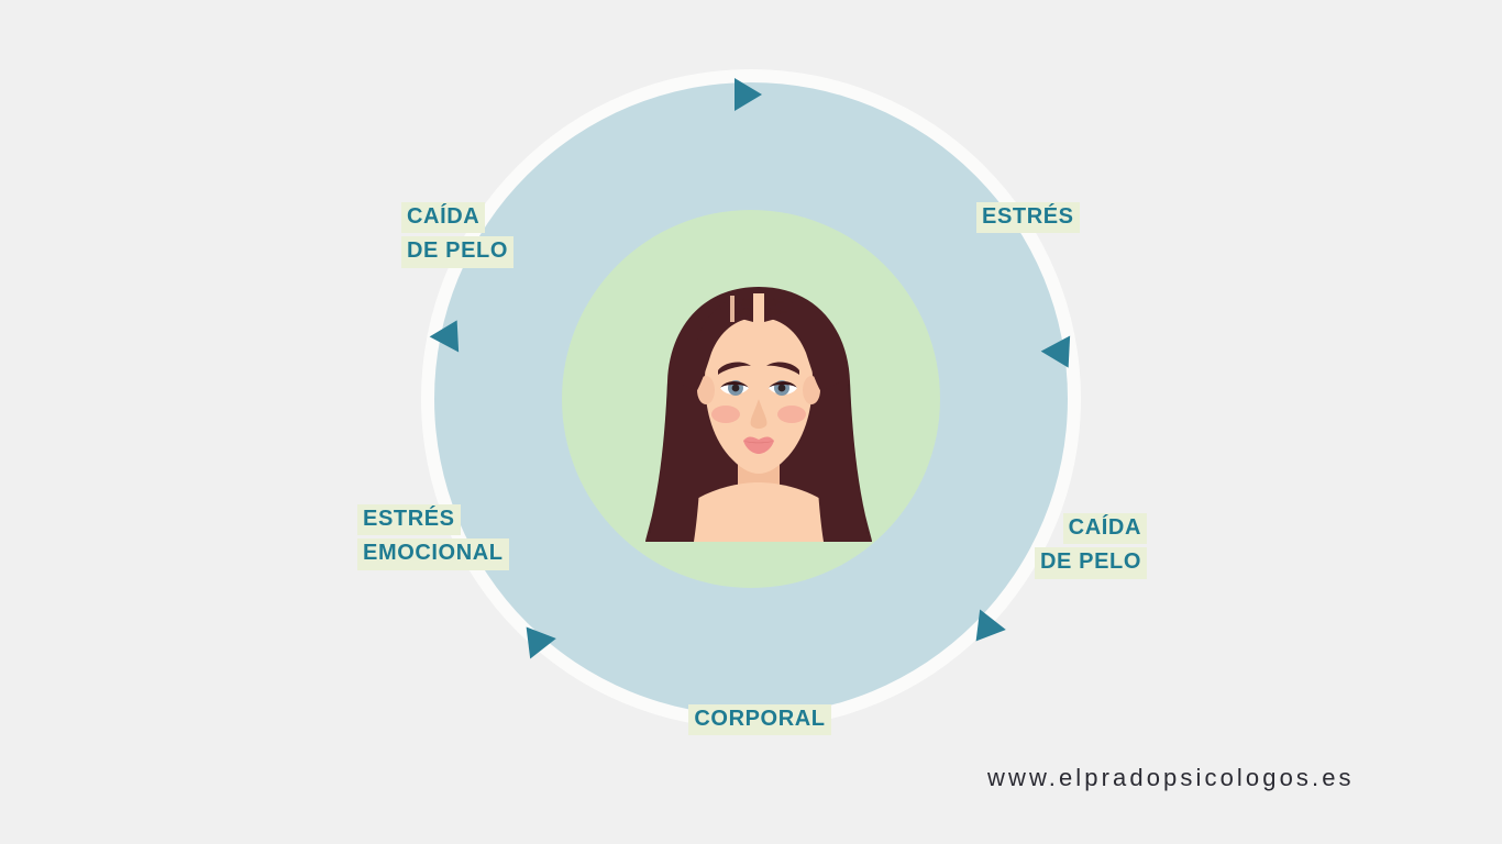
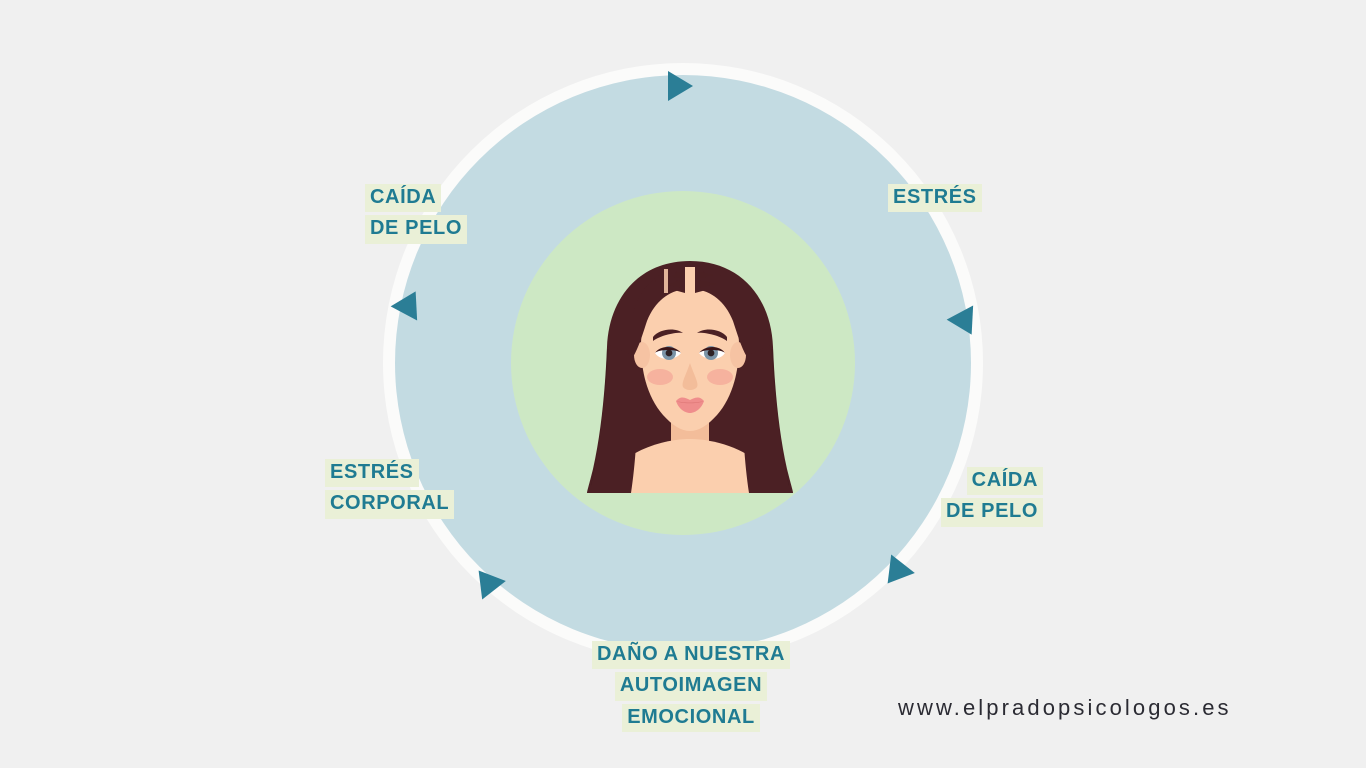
  ESTRÉS
  CAÍDA
  DE PELO
+ DAÑO A NUESTRA
+ AUTOIMAGEN
- CORPORAL
+ EMOCIONAL
  ESTRÉS
- EMOCIONAL
+ CORPORAL
  CAÍDA
  DE PELO
  www.elpradopsicologos.es
